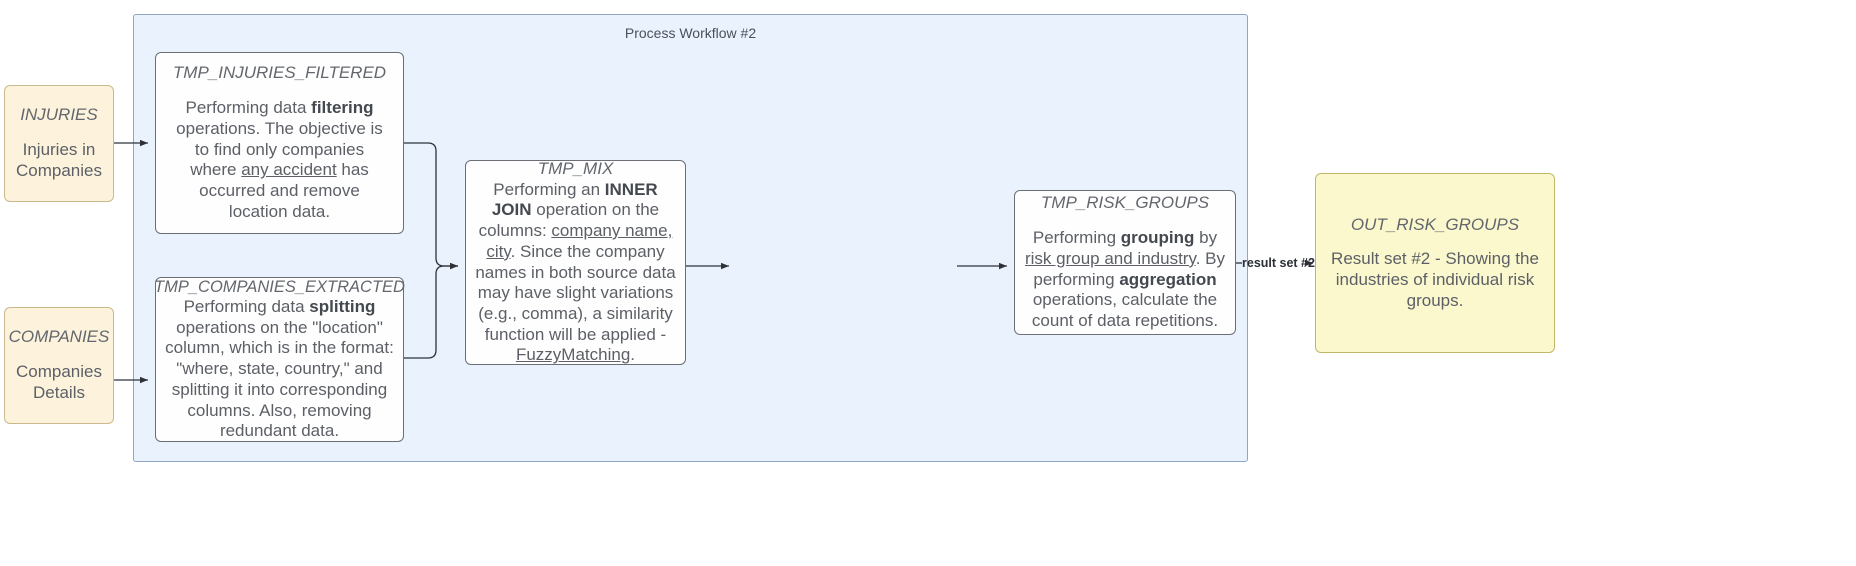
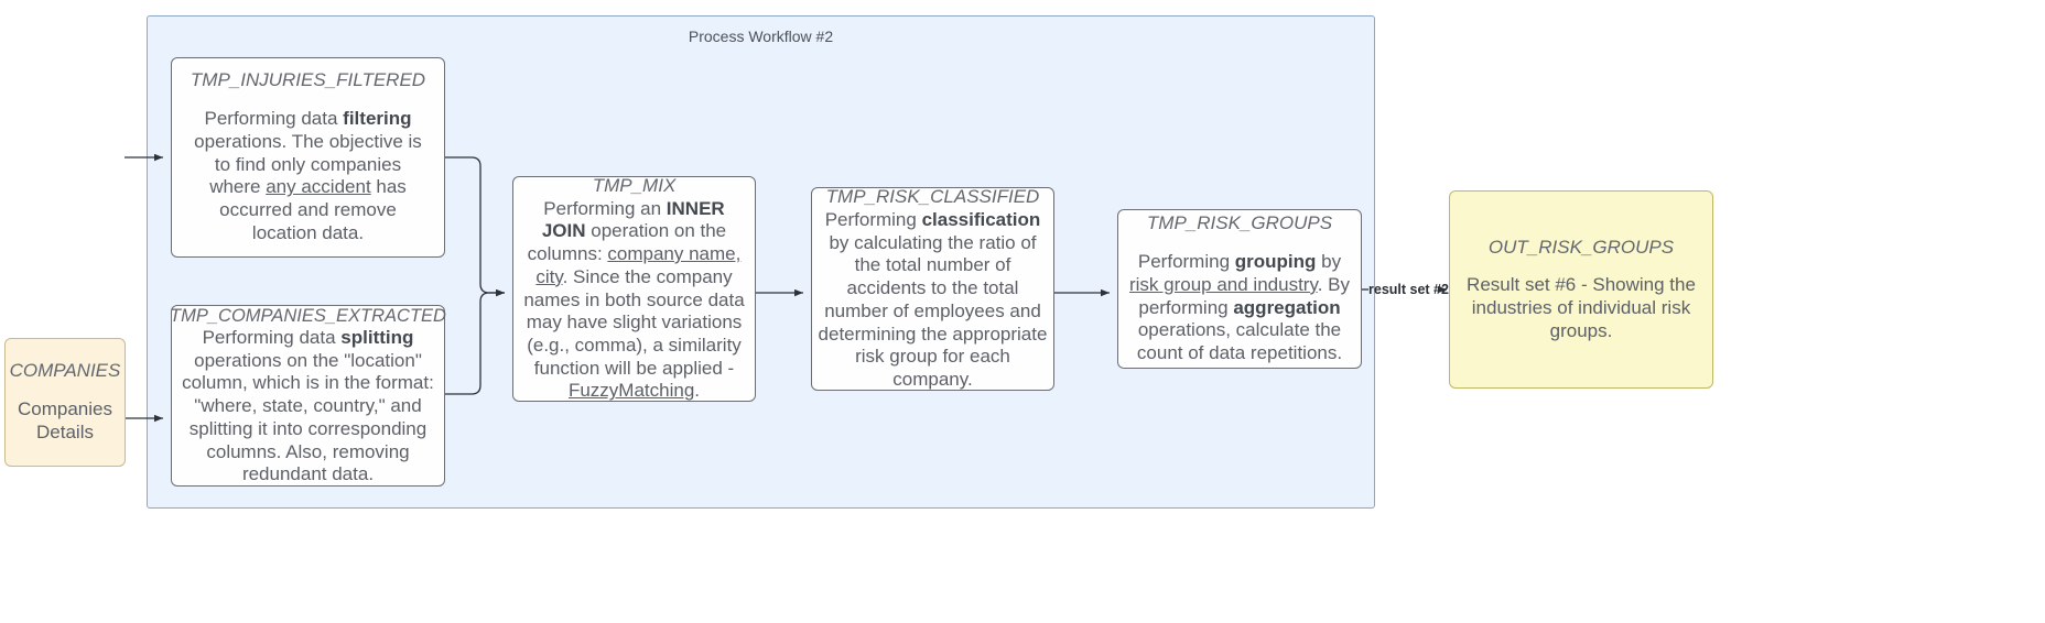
  Process Workflow #2
  result set #2
- INJURIES
- Injuries in Companies
  COMPANIES
  Companies Details
  TMP_INJURIES_FILTERED
  Performing data filtering operations. The objective is to find only companies where any accident has occurred and remove location data.
  TMP_COMPANIES_EXTRACTED
  Performing data splitting operations on the "location" column, which is in the format: "where, state, country," and splitting it into corresponding columns. Also, removing redundant data.
  TMP_MIX
  Performing an INNER JOIN operation on the columns: company name, city. Since the company names in both source data may have slight variations (e.g., comma), a similarity function will be applied - FuzzyMatching.
+ TMP_RISK_CLASSIFIED
+ Performing classification by calculating the ratio of the total number of accidents to the total number of employees and determining the appropriate risk group for each company.
  TMP_RISK_GROUPS
  Performing grouping by risk group and industry. By performing aggregation operations, calculate the count of data repetitions.
  OUT_RISK_GROUPS
- Result set #2 - Showing the industries of individual risk groups.
+ Result set #6 - Showing the industries of individual risk groups.
